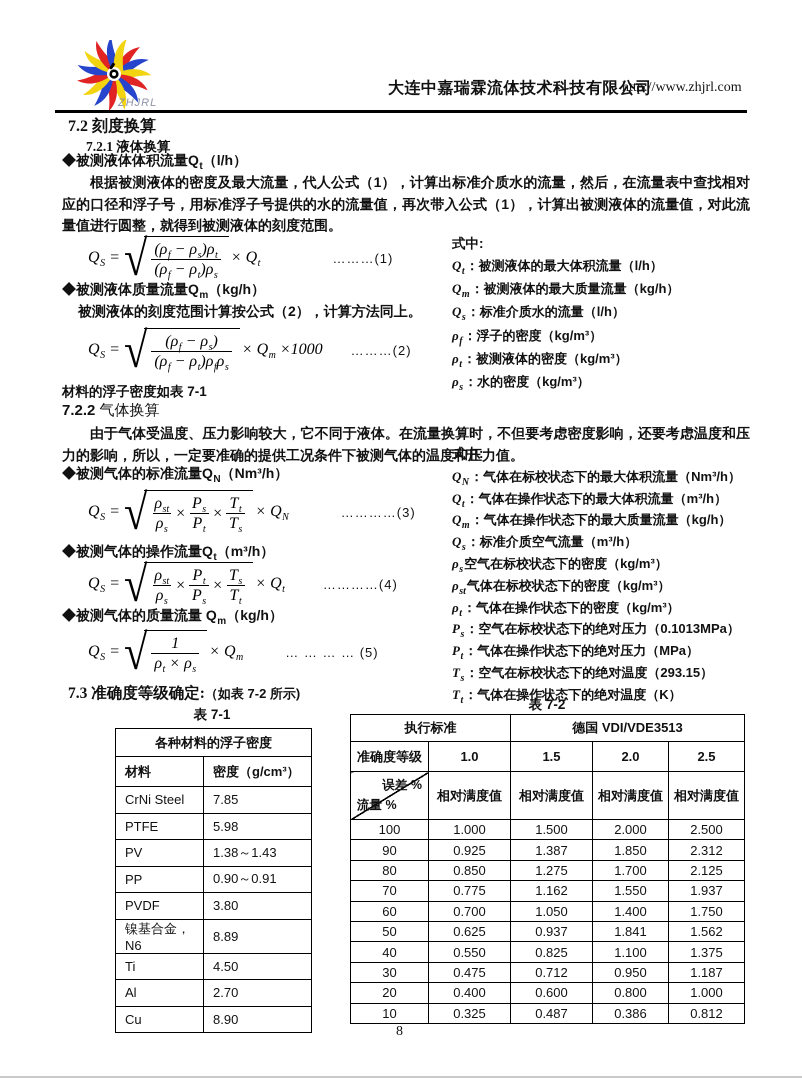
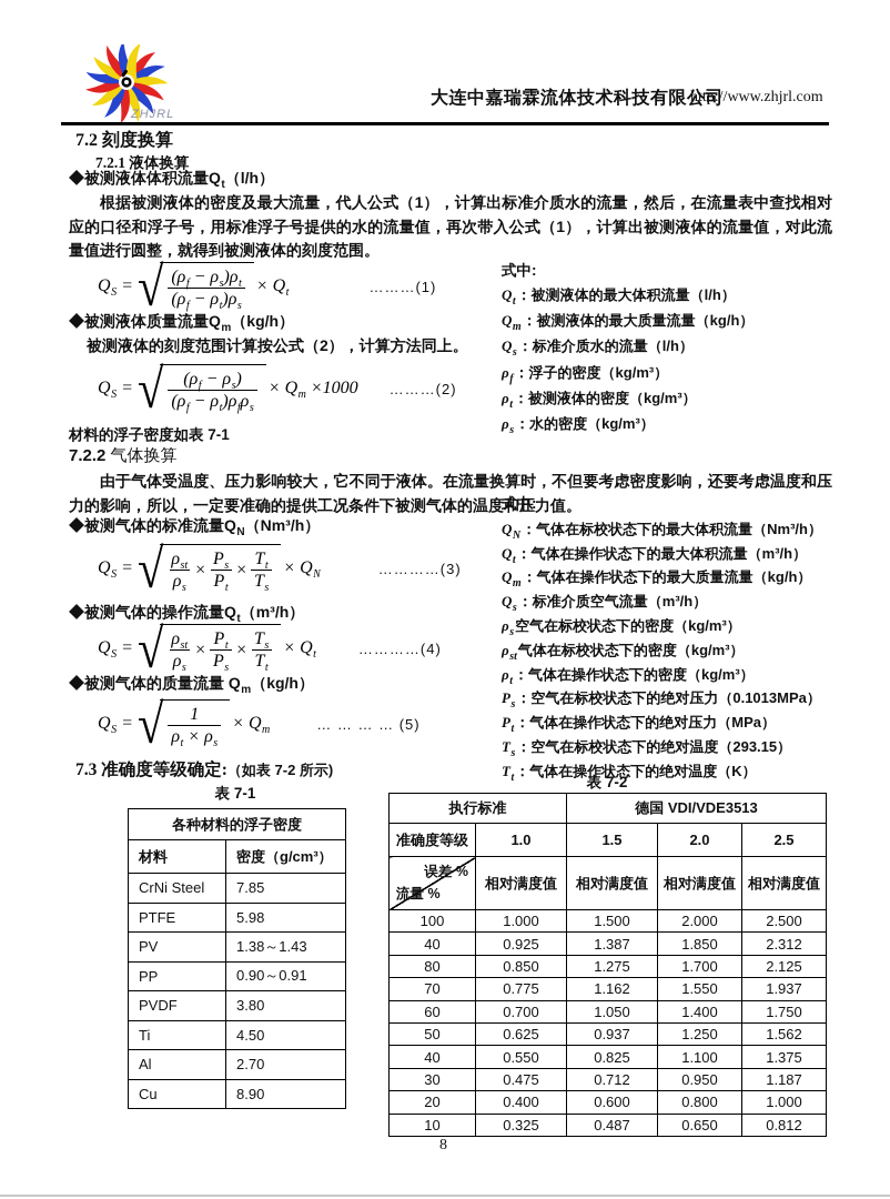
  ZHJRL
  大连中嘉瑞霖流体技术科技有限公司
  http://www.zhjrl.com
  7.2 刻度换算
  7.2.1 液体换算
  ◆被测液体体积流量Qt（l/h）
  根据被测液体的密度及最大流量，代人公式（1），计算出标准介质水的流量，然后，在流量表中查找相对应的口径和浮子号，用标准浮子号提供的水的流量值，再次带入公式（1），计算出被测液体的流量值，对此流量值进行圆整，就得到被测液体的刻度范围。
  QS =
  √
  (ρf − ρs)ρt
  (ρf − ρt)ρs
  × Qt
  ………(1)
  式中:
  Qt
  ：被测液体的最大体积流量（l/h）
  Qm
  ：被测液体的最大质量流量（kg/h）
  Qs
  ：标准介质水的流量（l/h）
  ρf
  ：浮子的密度（kg/m³）
  ρt
  ：被测液体的密度（kg/m³）
  ρs
  ：水的密度（kg/m³）
  ◆被测液体质量流量Qm（kg/h）
  被测液体的刻度范围计算按公式（2），计算方法同上。
  QS =
  √
  (ρf − ρs)
  (ρf − ρt)ρfρs
  × Qm ×1000
  ………(2)
  材料的浮子密度如表 7-1
  7.2.2 气体换算
  由于气体受温度、压力影响较大，它不同于液体。在流量换算时，不但要考虑密度影响，还要考虑温度和压力的影响，所以，一定要准确的提供工况条件下被测气体的温度和压力值。
  式中:
  QN
  ：气体在标校状态下的最大体积流量（Nm³/h）
  Qt
  ：气体在操作状态下的最大体积流量（m³/h）
  Qm
  ：气体在操作状态下的最大质量流量（kg/h）
  Qs
  ：标准介质空气流量（m³/h）
  ρs
  空气在标校状态下的密度（kg/m³）
  ρst
  气体在标校状态下的密度（kg/m³）
  ρt
  ：气体在操作状态下的密度（kg/m³）
  Ps
  ：空气在标校状态下的绝对压力（0.1013MPa）
  Pt
  ：气体在操作状态下的绝对压力（MPa）
  Ts
  ：空气在标校状态下的绝对温度（293.15）
  Tt
  ：气体在操作状态下的绝对温度（K）
  ◆被测气体的标准流量QN（Nm³/h）
  QS =
  √
  ρst
  ρs
  ×
  Ps
  Pt
  ×
  Tt
  Ts
  × QN
  …………(3)
  ◆被测气体的操作流量Qt（m³/h）
  QS =
  √
  ρst
  ρs
  ×
  Pt
  Ps
  ×
  Ts
  Tt
  × Qt
  …………(4)
  ◆被测气体的质量流量 Qm（kg/h）
  QS =
  √
  1
  ρt × ρs
  × Qm
  … … … … (5)
  7.3 准确度等级确定:（如表 7-2 所示)
  表 7-1
  各种材料的浮子密度
  材料	密度（g/cm³）
  CrNi Steel	7.85
  PTFE	5.98
  PV	1.38～1.43
  PP	0.90～0.91
  PVDF	3.80
- 镍基合金，N6	8.89
  Ti	4.50
  Al	2.70
  Cu	8.90
  表 7-2
  执行标准	德国 VDI/VDE3513
  准确度等级	1.0	1.5	2.0	2.5
  误差 % 流量 %	相对满度值	相对满度值	相对满度值	相对满度值
  100	1.000	1.500	2.000	2.500
- 90	0.925	1.387	1.850	2.312
+ 40	0.925	1.387	1.850	2.312
  80	0.850	1.275	1.700	2.125
  70	0.775	1.162	1.550	1.937
  60	0.700	1.050	1.400	1.750
- 50	0.625	0.937	1.841	1.562
+ 50	0.625	0.937	1.250	1.562
  40	0.550	0.825	1.100	1.375
  30	0.475	0.712	0.950	1.187
  20	0.400	0.600	0.800	1.000
- 10	0.325	0.487	0.386	0.812
+ 10	0.325	0.487	0.650	0.812
  8
